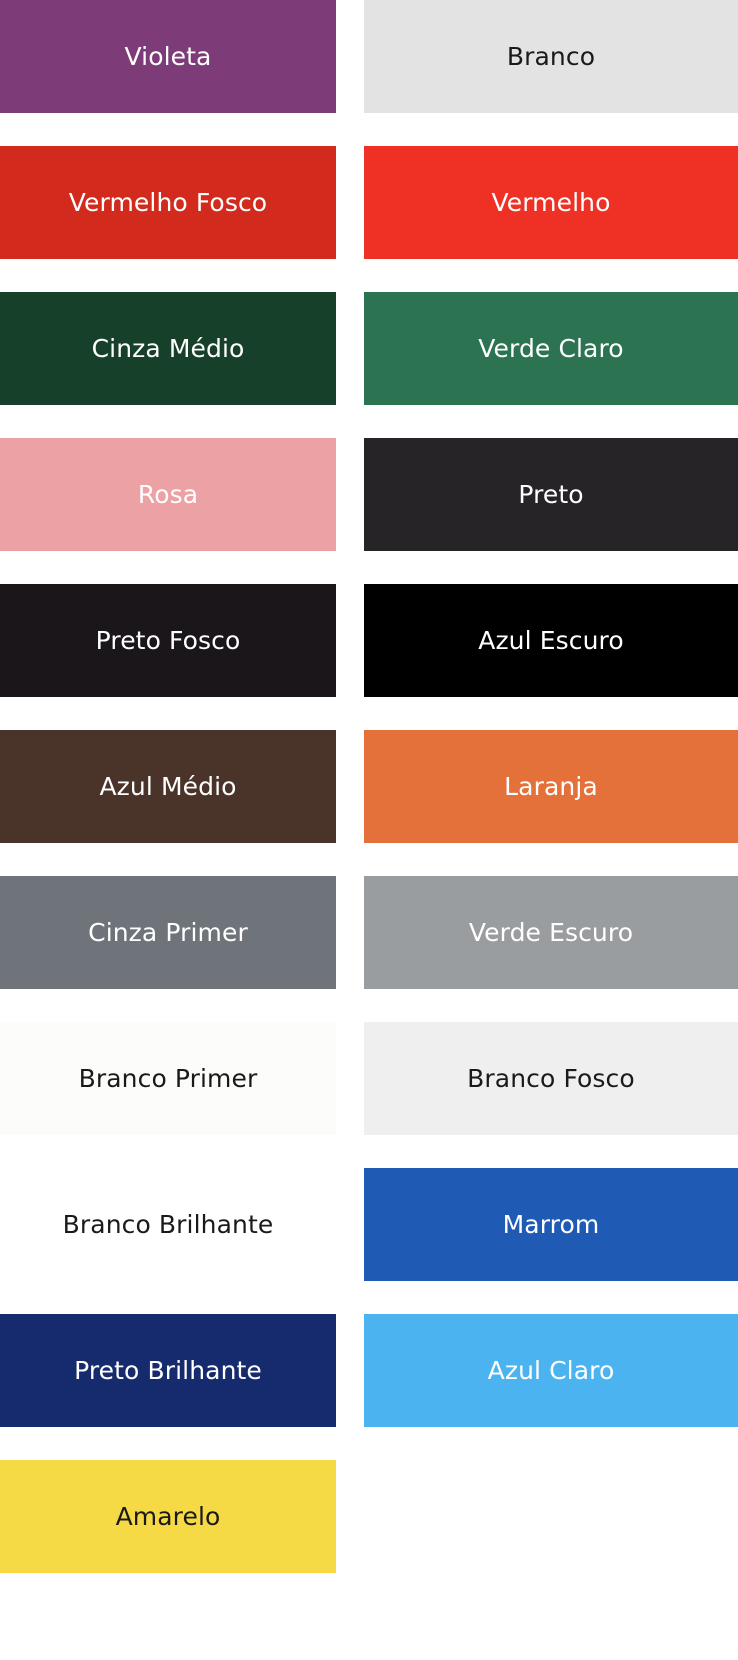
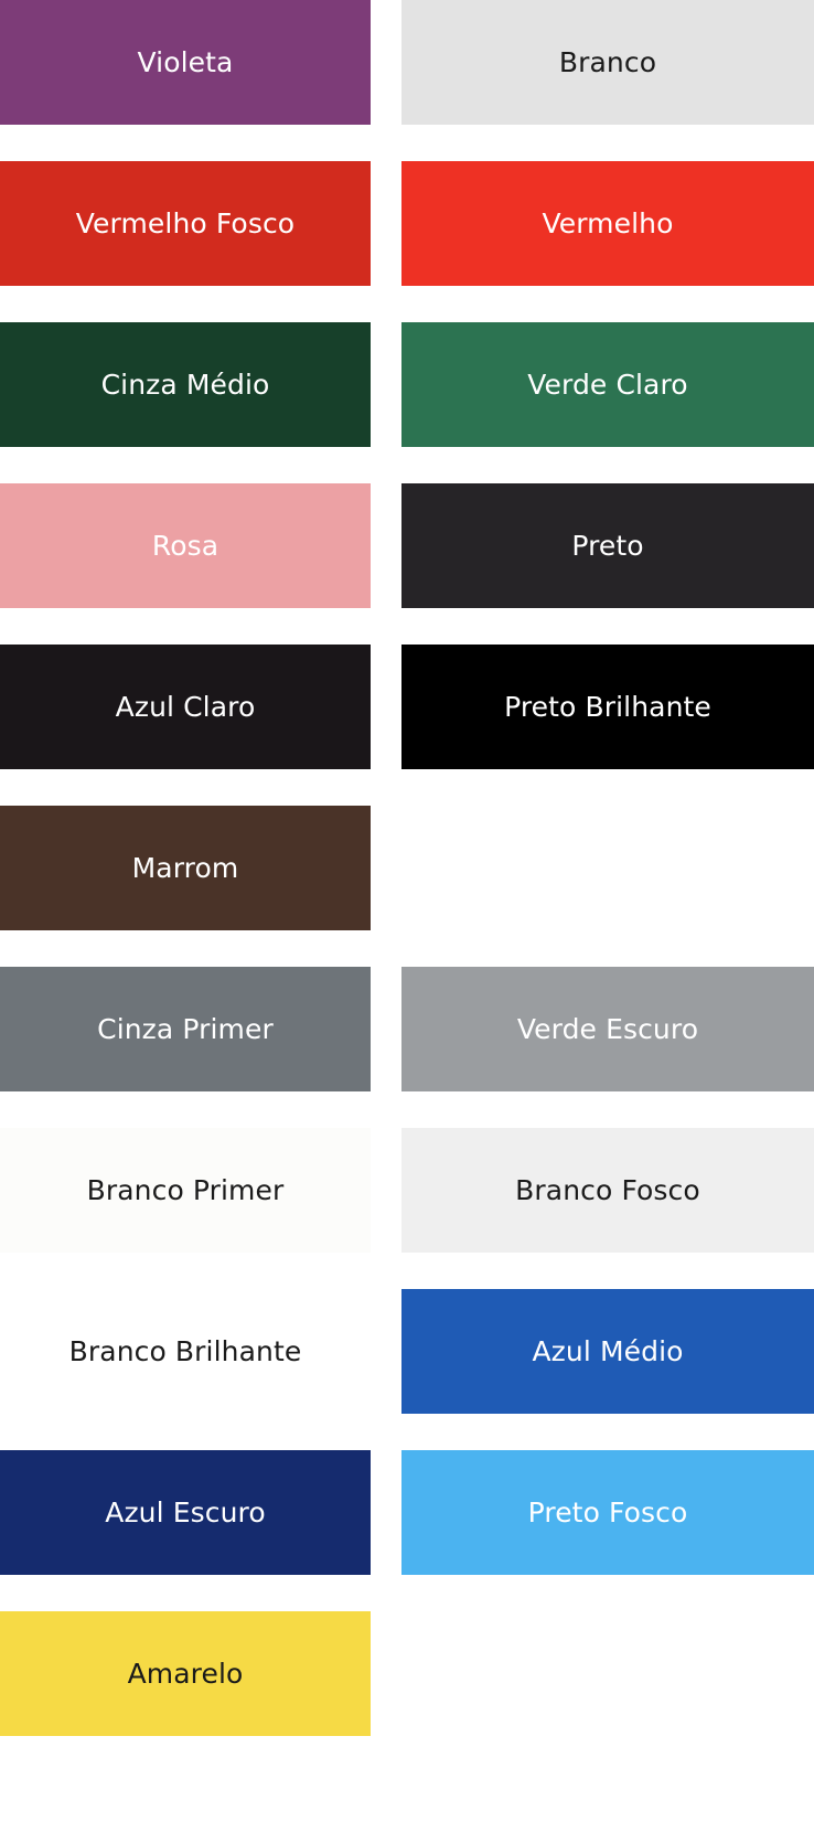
  Violeta
  Branco
  Vermelho Fosco
  Vermelho
  Cinza Médio
  Verde Claro
  Rosa
  Preto
- Preto Fosco
+ Azul Claro
- Azul Escuro
+ Preto Brilhante
- Azul Médio
+ Marrom
- Laranja
  Cinza Primer
  Verde Escuro
  Branco Primer
  Branco Fosco
  Branco Brilhante
- Marrom
+ Azul Médio
- Preto Brilhante
+ Azul Escuro
- Azul Claro
+ Preto Fosco
  Amarelo
